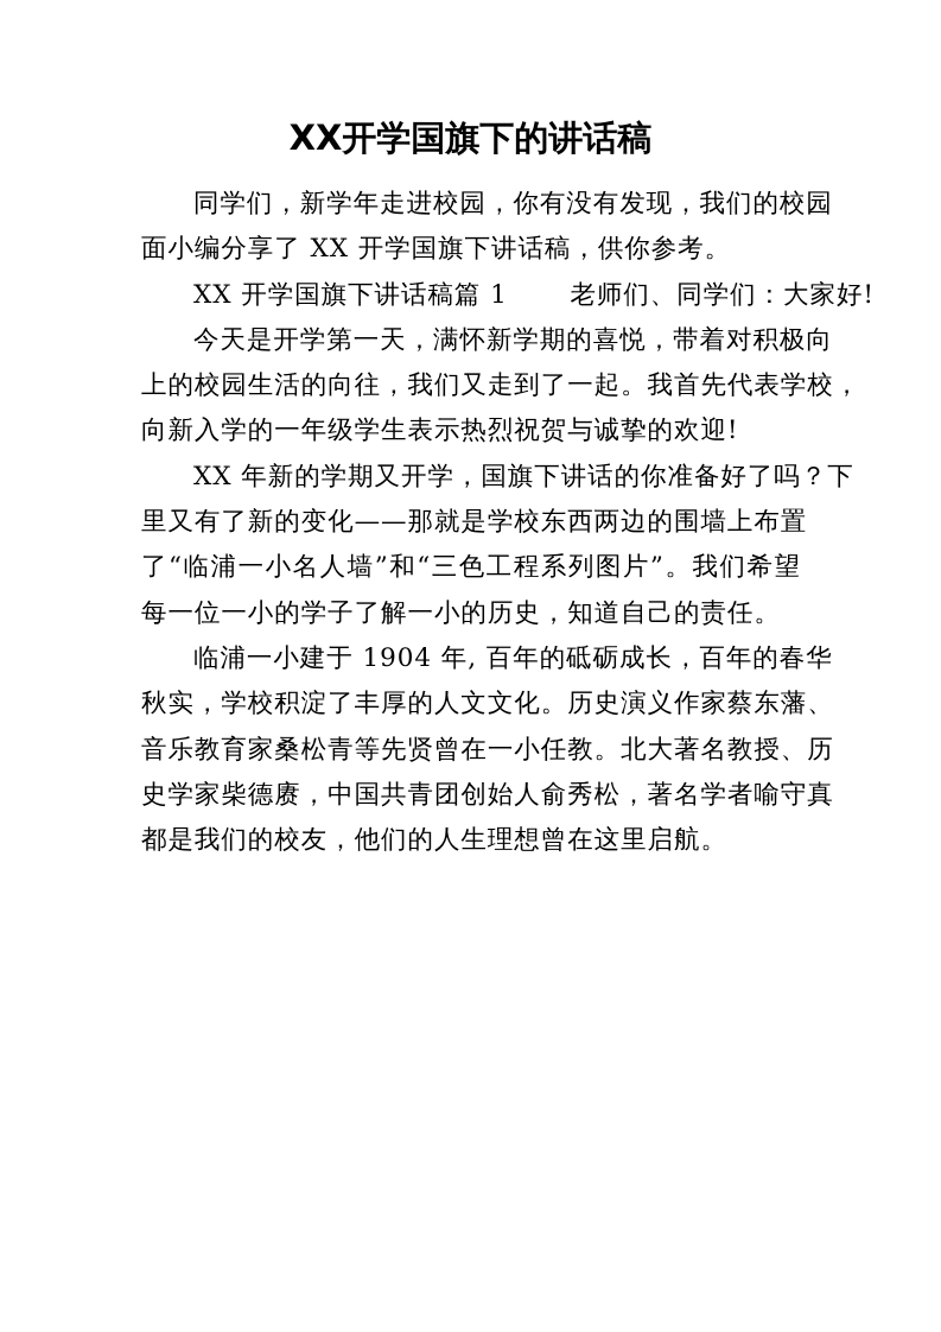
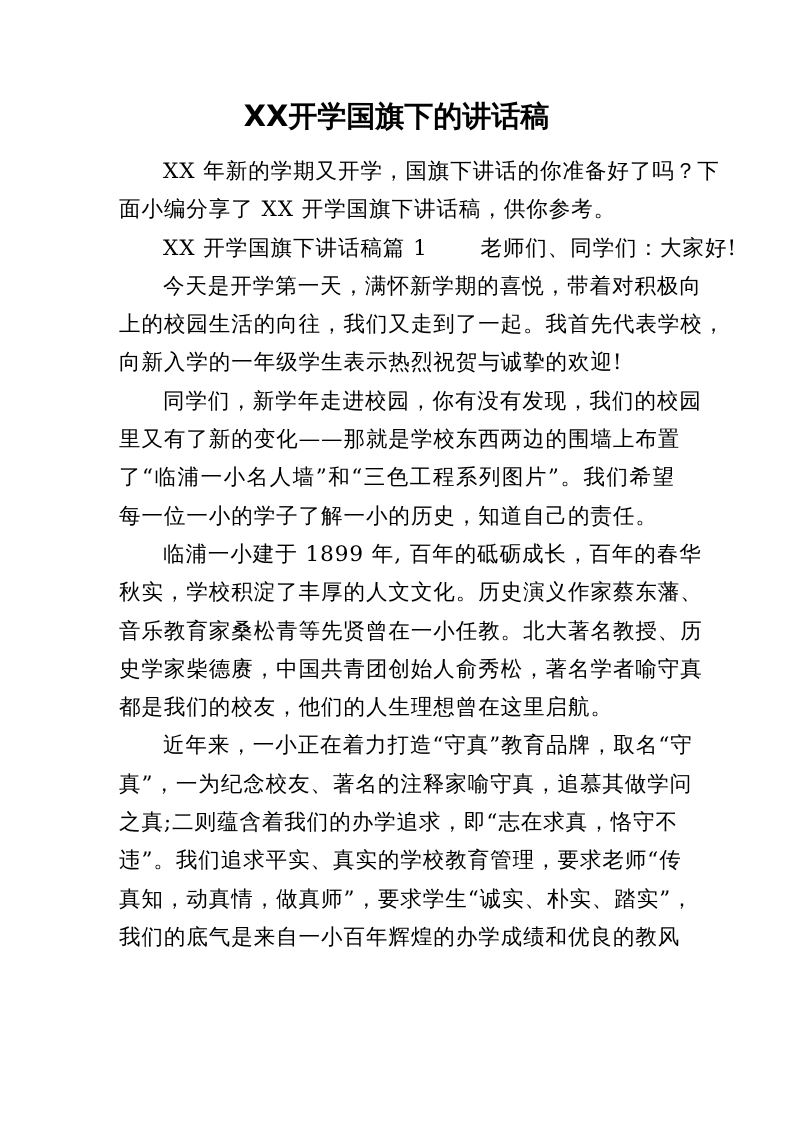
  XX开学国旗下的讲话稿
- 同学们，新学年走进校园，你有没有发现，我们的校园
+ XX 年新的学期又开学，国旗下讲话的你准备好了吗？下
  面小编分享了 XX 开学国旗下讲话稿，供你参考。
  XX 开学国旗下讲话稿篇 1 老师们、同学们：大家好!
  今天是开学第一天，满怀新学期的喜悦，带着对积极向
  上的校园生活的向往，我们又走到了一起。我首先代表学校，
  向新入学的一年级学生表示热烈祝贺与诚挚的欢迎!
- XX 年新的学期又开学，国旗下讲话的你准备好了吗？下
+ 同学们，新学年走进校园，你有没有发现，我们的校园
  里又有了新的变化——那就是学校东西两边的围墙上布置
  了“临浦一小名人墙”和“三色工程系列图片”。我们希望
  每一位一小的学子了解一小的历史，知道自己的责任。
- 临浦一小建于 1904 年, 百年的砥砺成长，百年的春华
+ 临浦一小建于 1899 年, 百年的砥砺成长，百年的春华
  秋实，学校积淀了丰厚的人文文化。历史演义作家蔡东藩、
  音乐教育家桑松青等先贤曾在一小任教。北大著名教授、历
  史学家柴德赓，中国共青团创始人俞秀松，著名学者喻守真
  都是我们的校友，他们的人生理想曾在这里启航。
+ 近年来，一小正在着力打造“守真”教育品牌，取名“守
+ 真”，一为纪念校友、著名的注释家喻守真，追慕其做学问
+ 之真;二则蕴含着我们的办学追求，即“志在求真，恪守不
+ 违”。我们追求平实、真实的学校教育管理，要求老师“传
+ 真知，动真情，做真师”，要求学生“诚实、朴实、踏实”，
+ 我们的底气是来自一小百年辉煌的办学成绩和优良的教风
